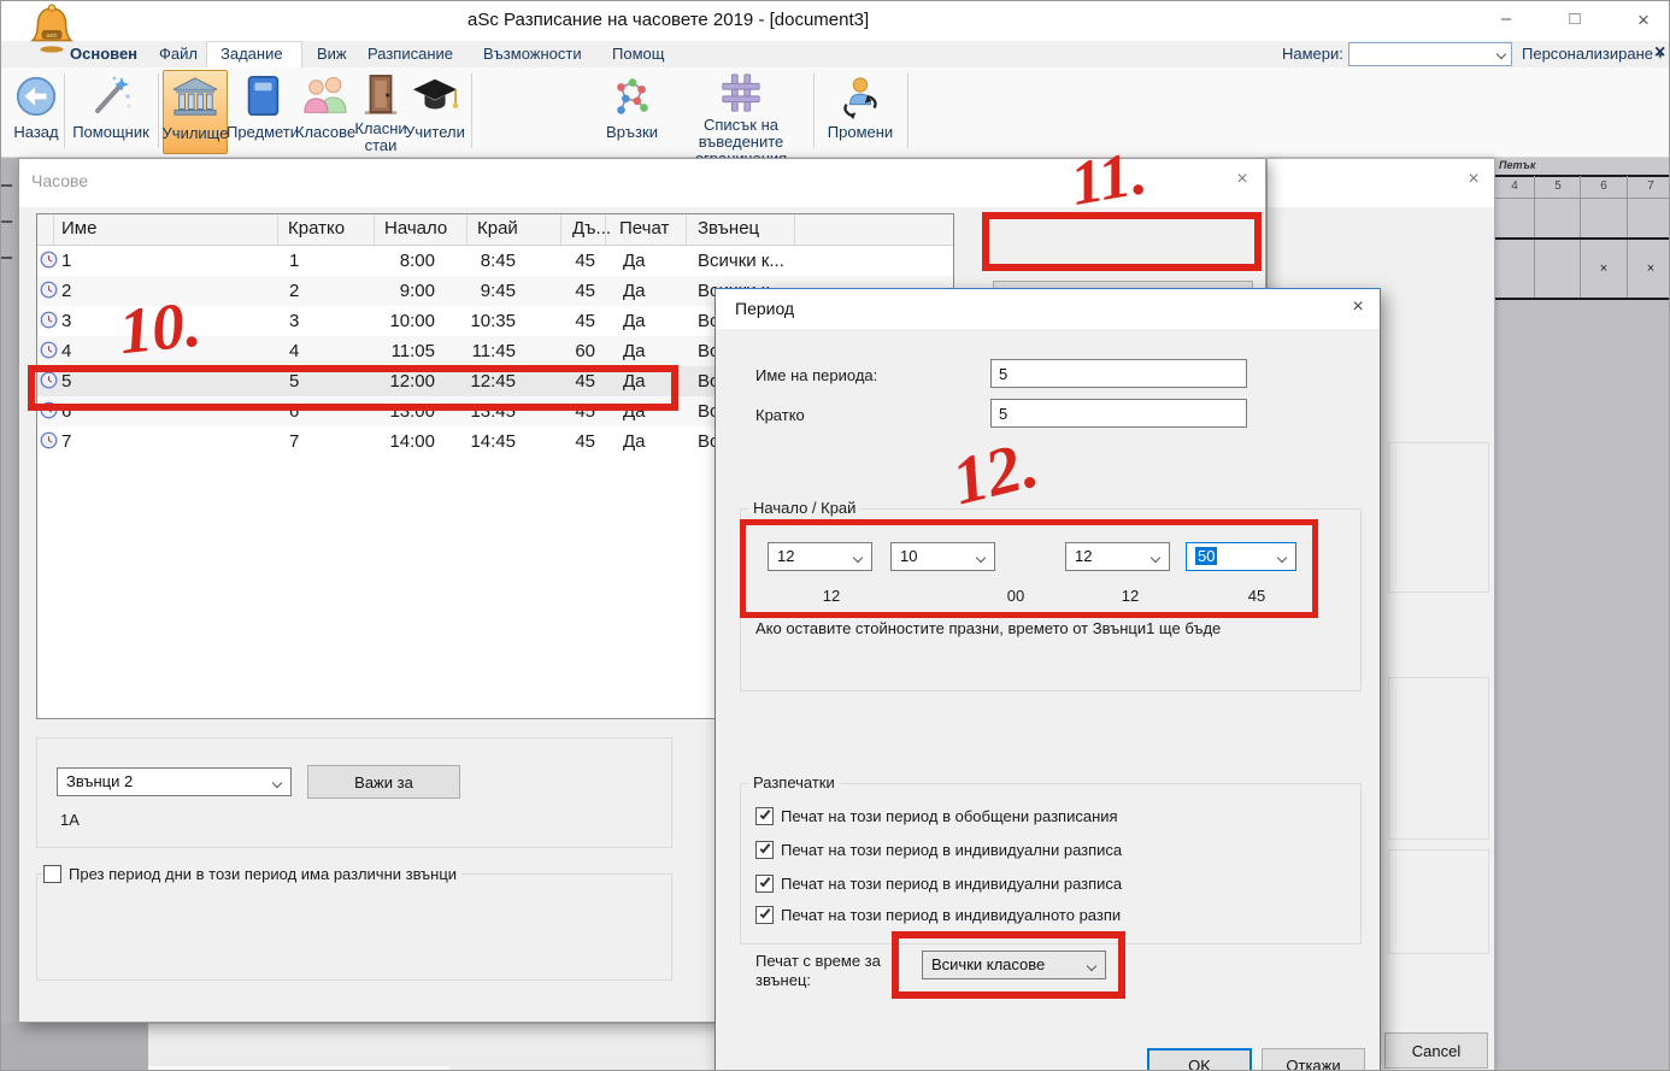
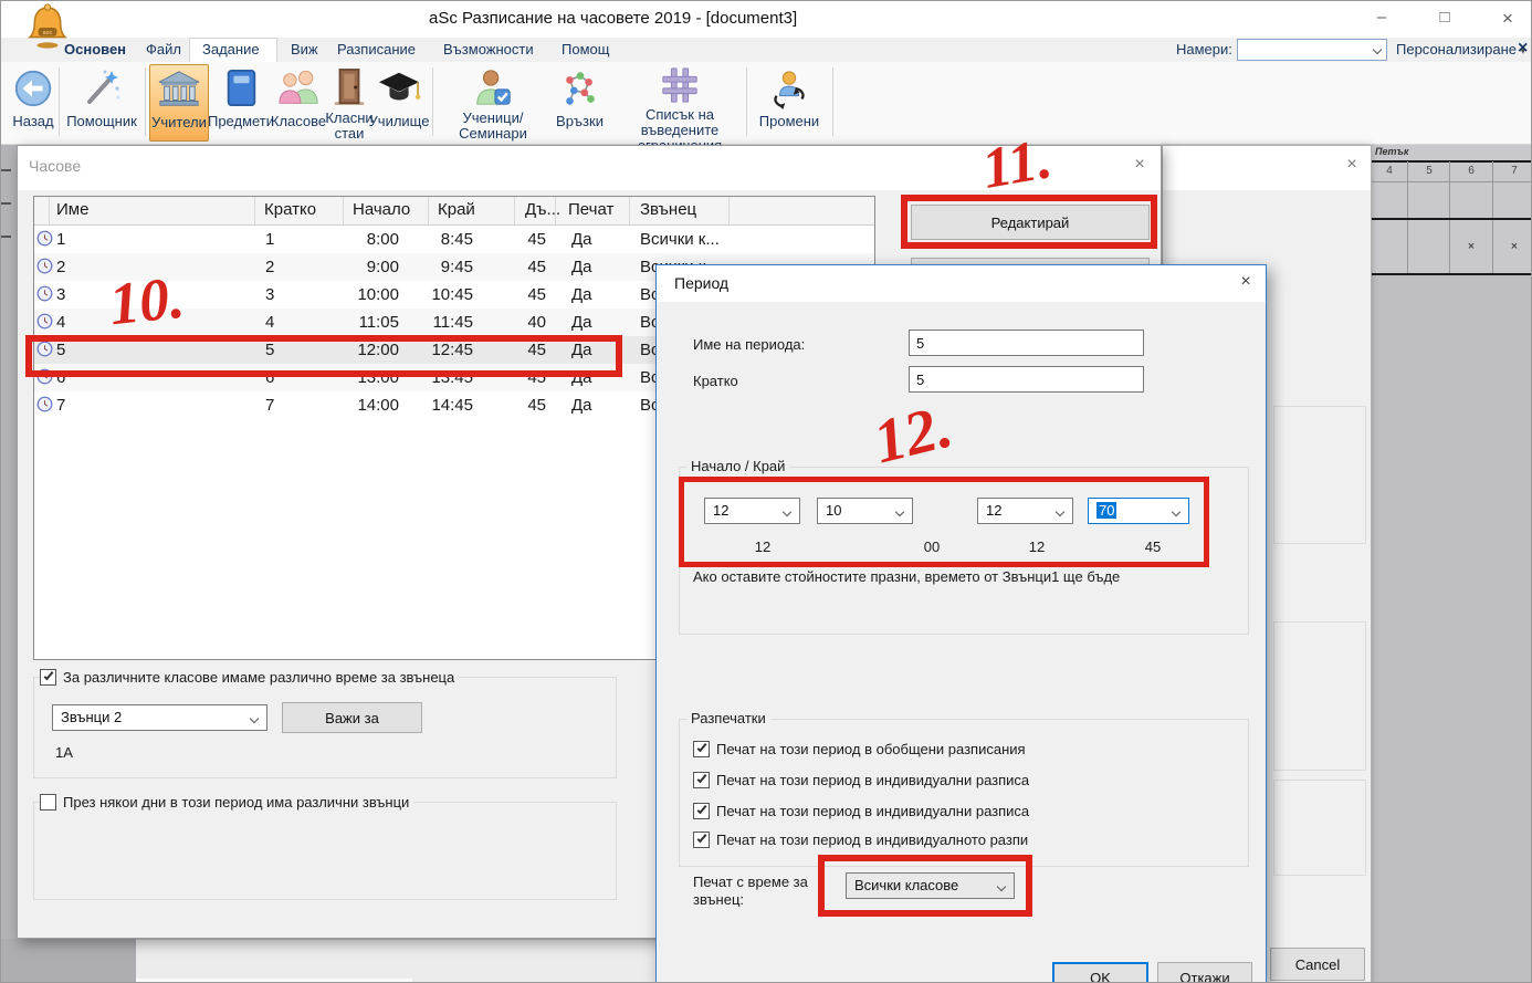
  aSc Разписание на часовете 2019 - [document3]
  –
  □
  ×
  Основен
  Файл
  Задание
  Виж
  Разписание
  Възможности
  Помощ
  Намери:
  Персонализиране ▾
  ×
  Назад
  Помощник
- Училище
+ Учители
  Предмети
  Класове
  Класни стаи
- Учители
+ Училище
+ Ученици/Семинари
  Връзки
  Промени
  Петък
  4
  5
  6
  7
  ×
  ×
  ×
  Cancel
  Часове
  ×
  Име
  Кратко
  Начало
  Край
  Дъ...
  Печат
  Звънец
  1
  1
  8:00
  8:45
  45
  Да
  Всички к...
  2
  2
  9:00
  9:45
  45
  Да
  3
  3
  10:00
- 10:35
+ 10:45
  45
  Да
  4
  4
  11:05
  11:45
- 60
+ 40
  Да
  5
  5
  12:00
  12:45
  45
  Да
  6
  6
  13:00
  13:45
  45
  Да
  7
  7
  14:00
  14:45
  45
  Да
+ Редактирай
+ За различните класове имаме различно време за звънеца
  Звънци 2
  Важи за
  1А
- През период дни в този период има различни звънци
+ През някои дни в този период има различни звънци
  Период
  ×
  Име на периода:
  5
  Кратко
  5
  Начало / Край
  12
  10
  12
- 50
+ 70
  12
  00
  12
  45
  Ако оставите стойностите празни, времето от Звънци1 ще бъде
  Разпечатки
  Печат на този период в обобщени разписания
  Печат на този период в индивидуални разписа
  Печат на този период в индивидуални разписа
  Печат на този период в индивидуалното разпи
  Печат с време за
  звънец:
  Всички класове
  OK
  Откажи
